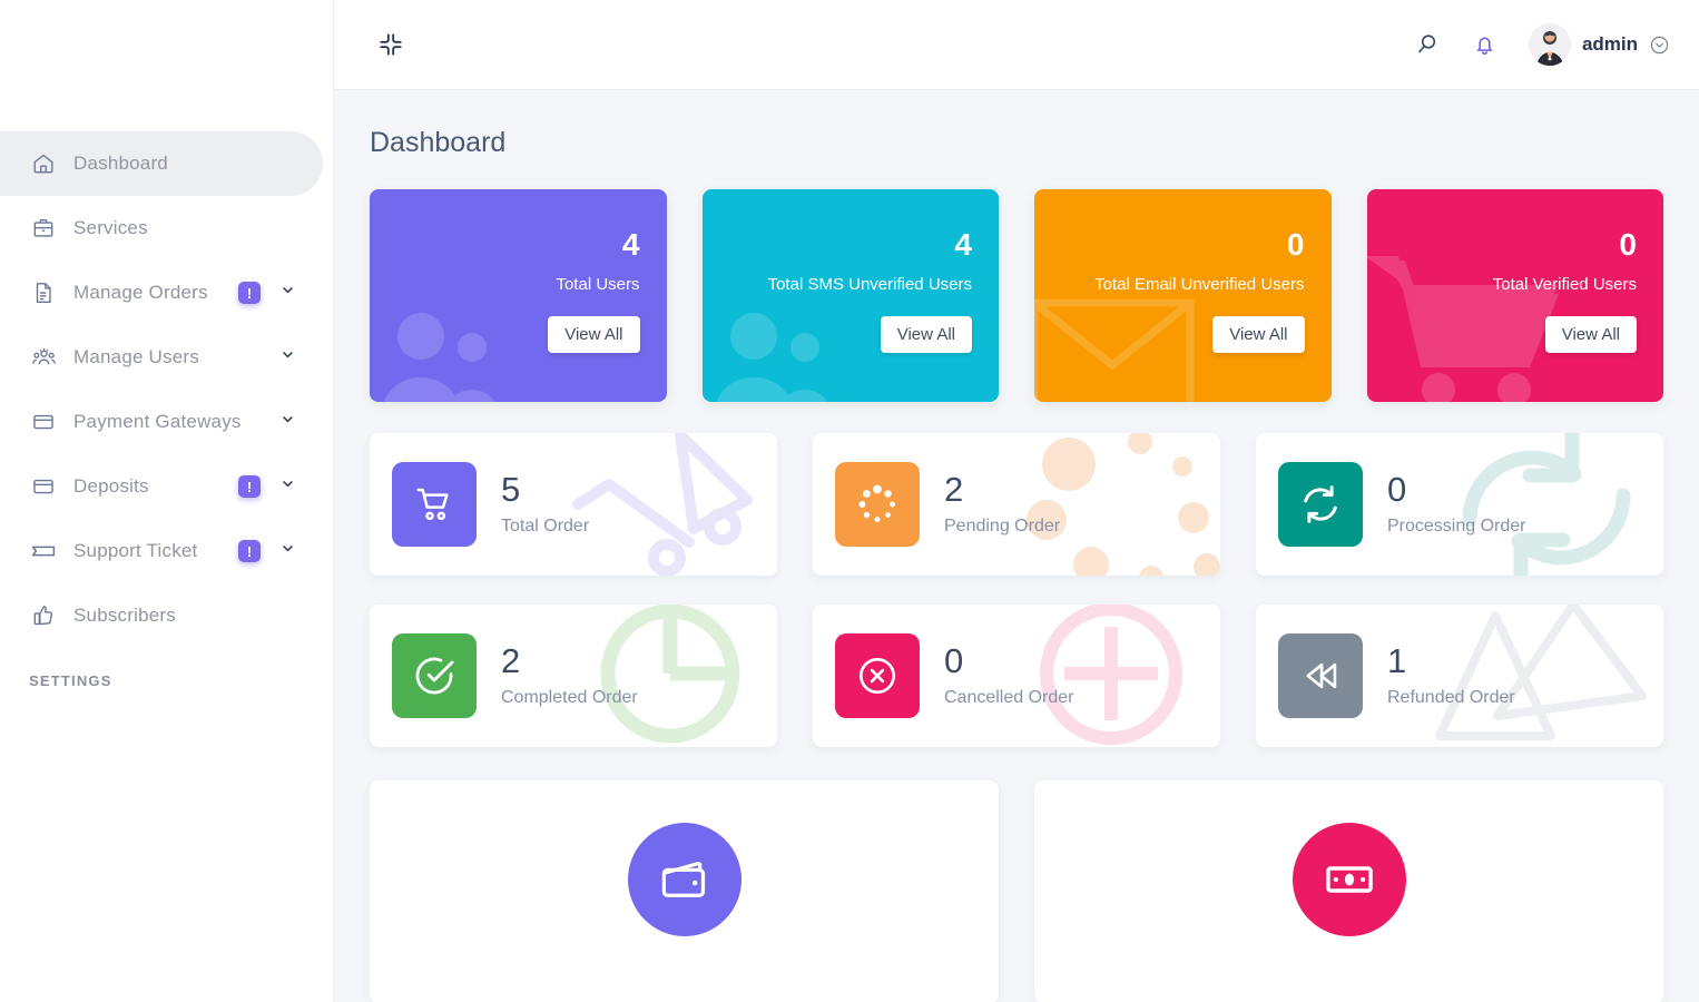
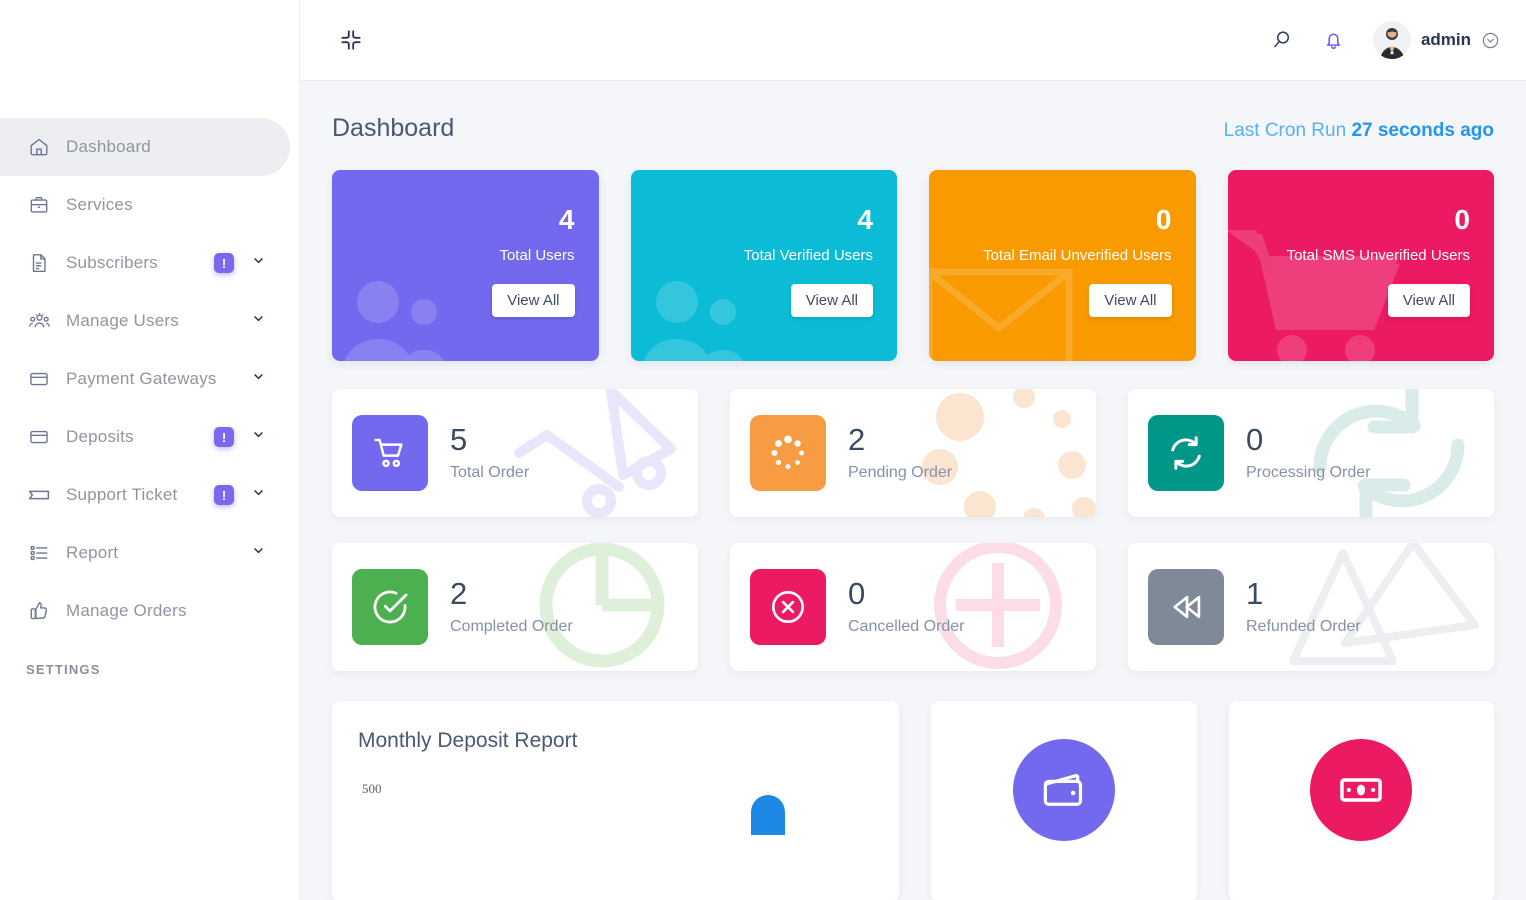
  Dashboard
  Services
- Manage Orders
+ Subscribers
  !
  Manage Users
  Payment Gateways
  Deposits
  !
  Support Ticket
  !
+ Report
- Subscribers
+ Manage Orders
  SETTINGS
  admin
  Dashboard
+ Last Cron Run 27 seconds ago
  4
  Total Users
  View All
  4
- Total SMS Unverified Users
+ Total Verified Users
  View All
  0
  Total Email Unverified Users
  View All
  0
- Total Verified Users
+ Total SMS Unverified Users
  View All
  5
  Total Order
  2
  Pending Order
  0
  Processing Order
  2
  Completed Order
  0
  Cancelled Order
  1
  Refunded Order
+ Monthly Deposit Report
+ 500
